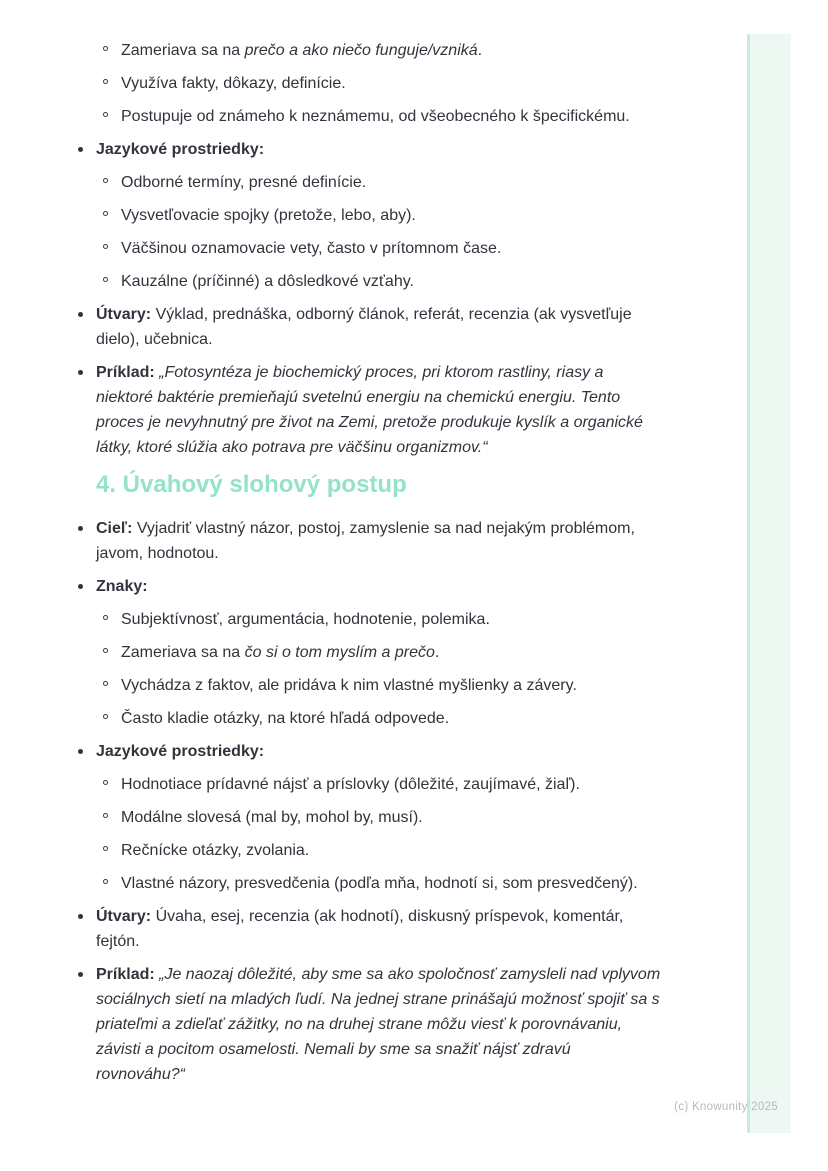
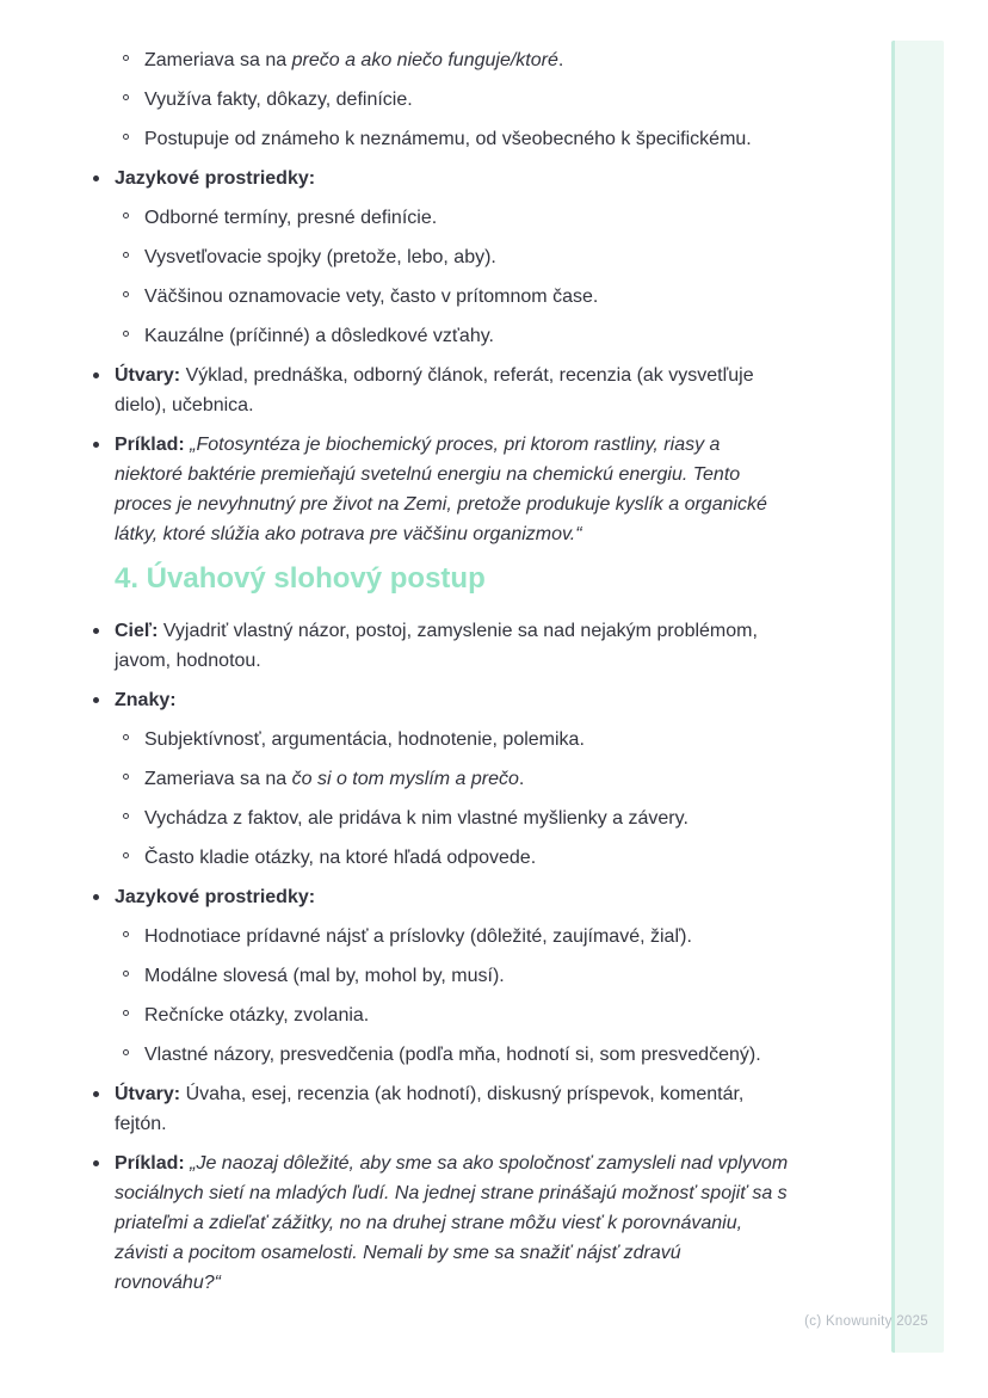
- Zameriava sa na prečo a ako niečo funguje/vzniká.
+ Zameriava sa na prečo a ako niečo funguje/ktoré.
  Využíva fakty, dôkazy, definície.
  Postupuje od známeho k neznámemu, od všeobecného k špecifickému.
  Jazykové prostriedky:
  Odborné termíny, presné definície.
  Vysvetľovacie spojky (pretože, lebo, aby).
  Väčšinou oznamovacie vety, často v prítomnom čase.
  Kauzálne (príčinné) a dôsledkové vzťahy.
  Útvary: Výklad, prednáška, odborný článok, referát, recenzia (ak vysvetľuje dielo), učebnica.
  Príklad: „Fotosyntéza je biochemický proces, pri ktorom rastliny, riasy a niektoré baktérie premieňajú svetelnú energiu na chemickú energiu. Tento proces je nevyhnutný pre život na Zemi, pretože produkuje kyslík a organické látky, ktoré slúžia ako potrava pre väčšinu organizmov.“
  4. Úvahový slohový postup
  Cieľ: Vyjadriť vlastný názor, postoj, zamyslenie sa nad nejakým problémom, javom, hodnotou.
  Znaky:
  Subjektívnosť, argumentácia, hodnotenie, polemika.
  Zameriava sa na čo si o tom myslím a prečo.
  Vychádza z faktov, ale pridáva k nim vlastné myšlienky a závery.
  Často kladie otázky, na ktoré hľadá odpovede.
  Jazykové prostriedky:
  Hodnotiace prídavné nájsť a príslovky (dôležité, zaujímavé, žiaľ).
  Modálne slovesá (mal by, mohol by, musí).
  Rečnícke otázky, zvolania.
  Vlastné názory, presvedčenia (podľa mňa, hodnotí si, som presvedčený).
  Útvary: Úvaha, esej, recenzia (ak hodnotí), diskusný príspevok, komentár, fejtón.
  Príklad: „Je naozaj dôležité, aby sme sa ako spoločnosť zamysleli nad vplyvom sociálnych sietí na mladých ľudí. Na jednej strane prinášajú možnosť spojiť sa s priateľmi a zdieľať zážitky, no na druhej strane môžu viesť k porovnávaniu, závisti a pocitom osamelosti. Nemali by sme sa snažiť nájsť zdravú rovnováhu?“
  (c) Knowunity 2025
